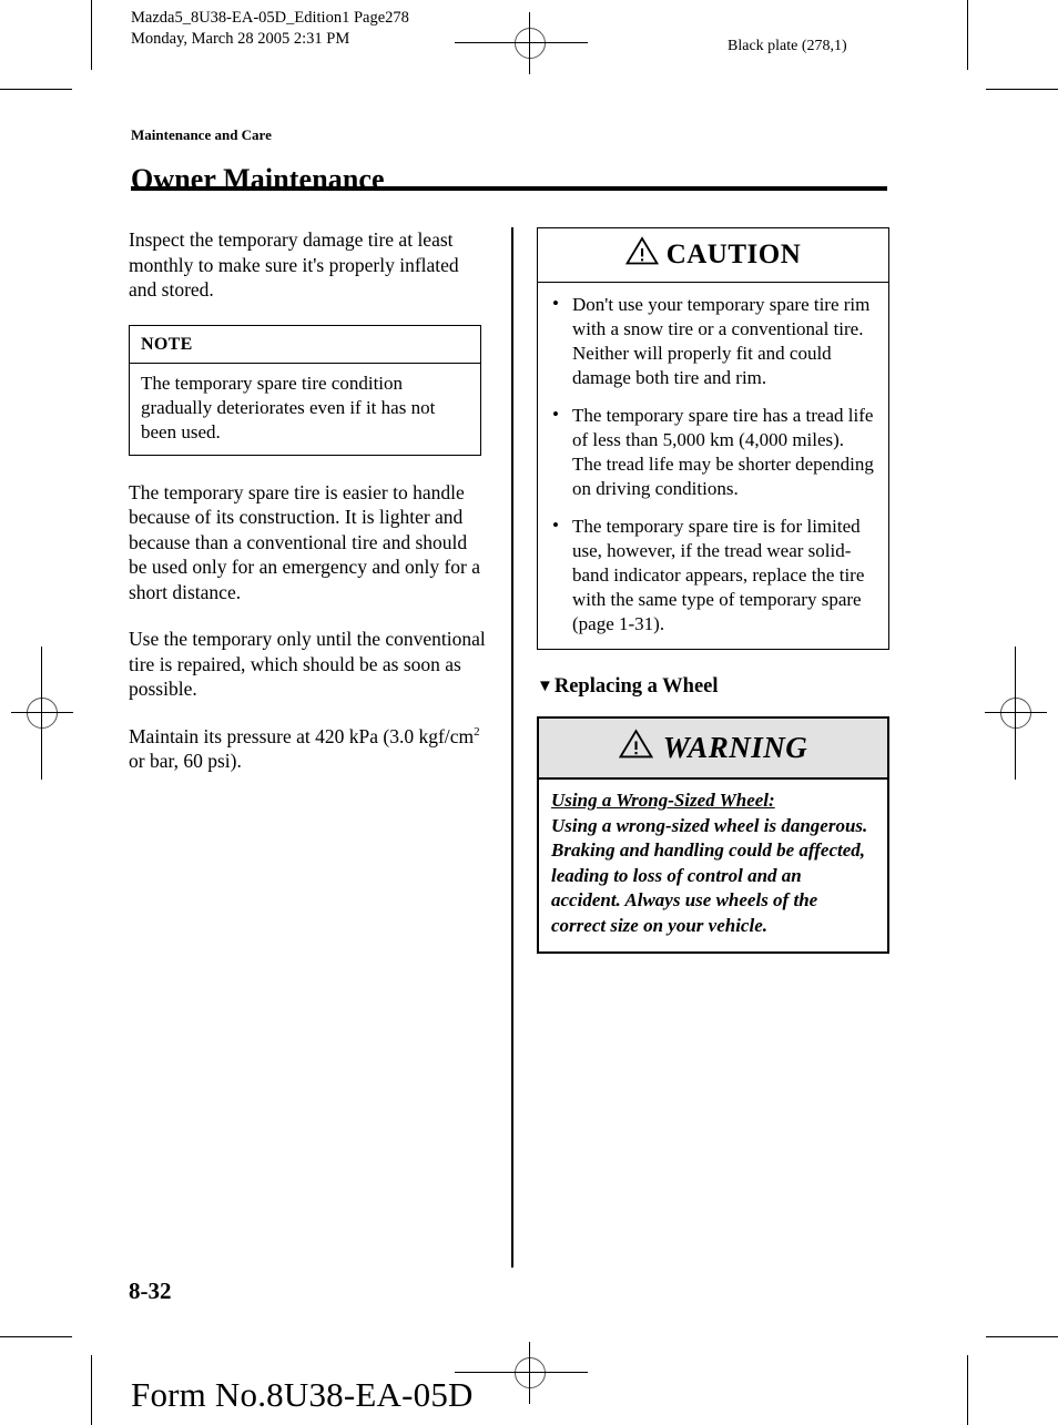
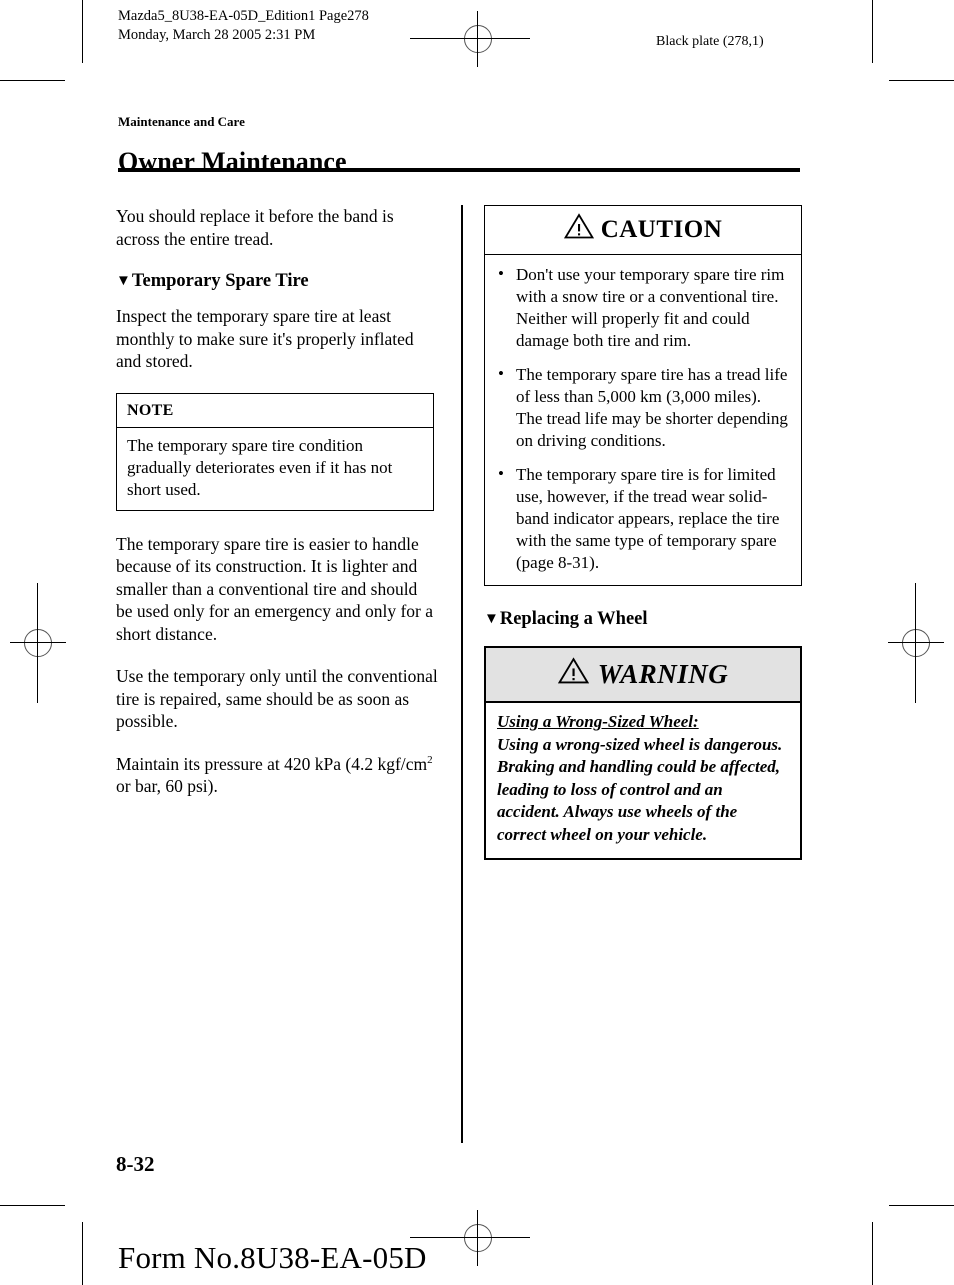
  Mazda5_8U38-EA-05D_Edition1 Page278
  Monday, March 28 2005 2:31 PM
  Black plate (278,1)
  Maintenance and Care
  Owner Maintenance
+ You should replace it before the band is across the entire tread.
+ ▼Temporary Spare Tire
- Inspect the temporary damage tire at least monthly to make sure it's properly inflated and stored.
+ Inspect the temporary spare tire at least monthly to make sure it's properly inflated and stored.
  NOTE
- The temporary spare tire condition gradually deteriorates even if it has not been used.
+ The temporary spare tire condition gradually deteriorates even if it has not short used.
- The temporary spare tire is easier to handle because of its construction. It is lighter and because than a conventional tire and should be used only for an emergency and only for a short distance.
+ The temporary spare tire is easier to handle because of its construction. It is lighter and smaller than a conventional tire and should be used only for an emergency and only for a short distance.
- Use the temporary only until the conventional tire is repaired, which should be as soon as possible.
+ Use the temporary only until the conventional tire is repaired, same should be as soon as possible.
- Maintain its pressure at 420 kPa (3.0 kgf/cm2 or bar, 60 psi).
+ Maintain its pressure at 420 kPa (4.2 kgf/cm2 or bar, 60 psi).
  CAUTION
  •
  Don't use your temporary spare tire rim with a snow tire or a conventional tire. Neither will properly fit and could damage both tire and rim.
  •
- The temporary spare tire has a tread life of less than 5,000 km (4,000 miles). The tread life may be shorter depending on driving conditions.
+ The temporary spare tire has a tread life of less than 5,000 km (3,000 miles). The tread life may be shorter depending on driving conditions.
  •
- The temporary spare tire is for limited use, however, if the tread wear solid-band indicator appears, replace the tire with the same type of temporary spare (page 1-31).
+ The temporary spare tire is for limited use, however, if the tread wear solid-band indicator appears, replace the tire with the same type of temporary spare (page 8-31).
  ▼Replacing a Wheel
  WARNING
  Using a Wrong-Sized Wheel:
- Using a wrong-sized wheel is dangerous. Braking and handling could be affected, leading to loss of control and an accident. Always use wheels of the correct size on your vehicle.
+ Using a wrong-sized wheel is dangerous. Braking and handling could be affected, leading to loss of control and an accident. Always use wheels of the correct wheel on your vehicle.
  8-32
  Form No.8U38-EA-05D
